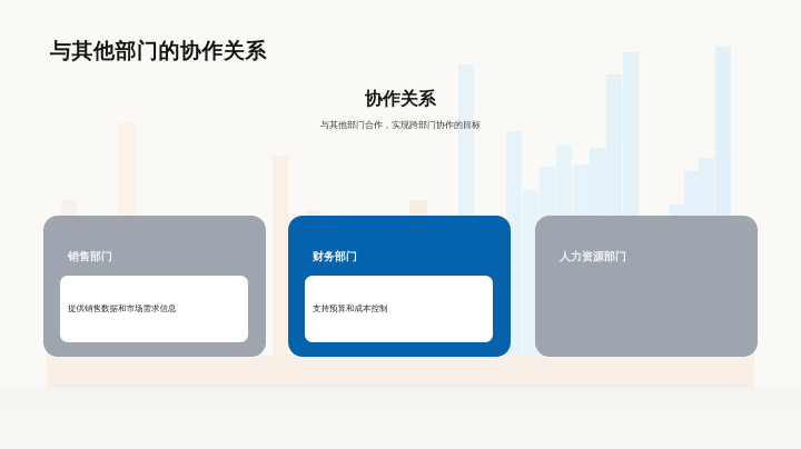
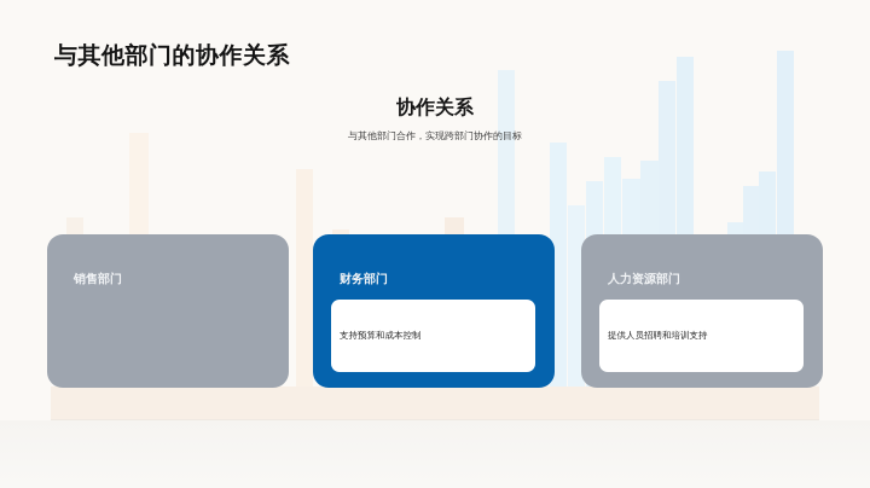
  与其他部门的协作关系
  协作关系
  与其他部门合作，实现跨部门协作的目标
  销售部门
- 提供销售数据和市场需求信息
  财务部门
  支持预算和成本控制
  人力资源部门
+ 提供人员招聘和培训支持
